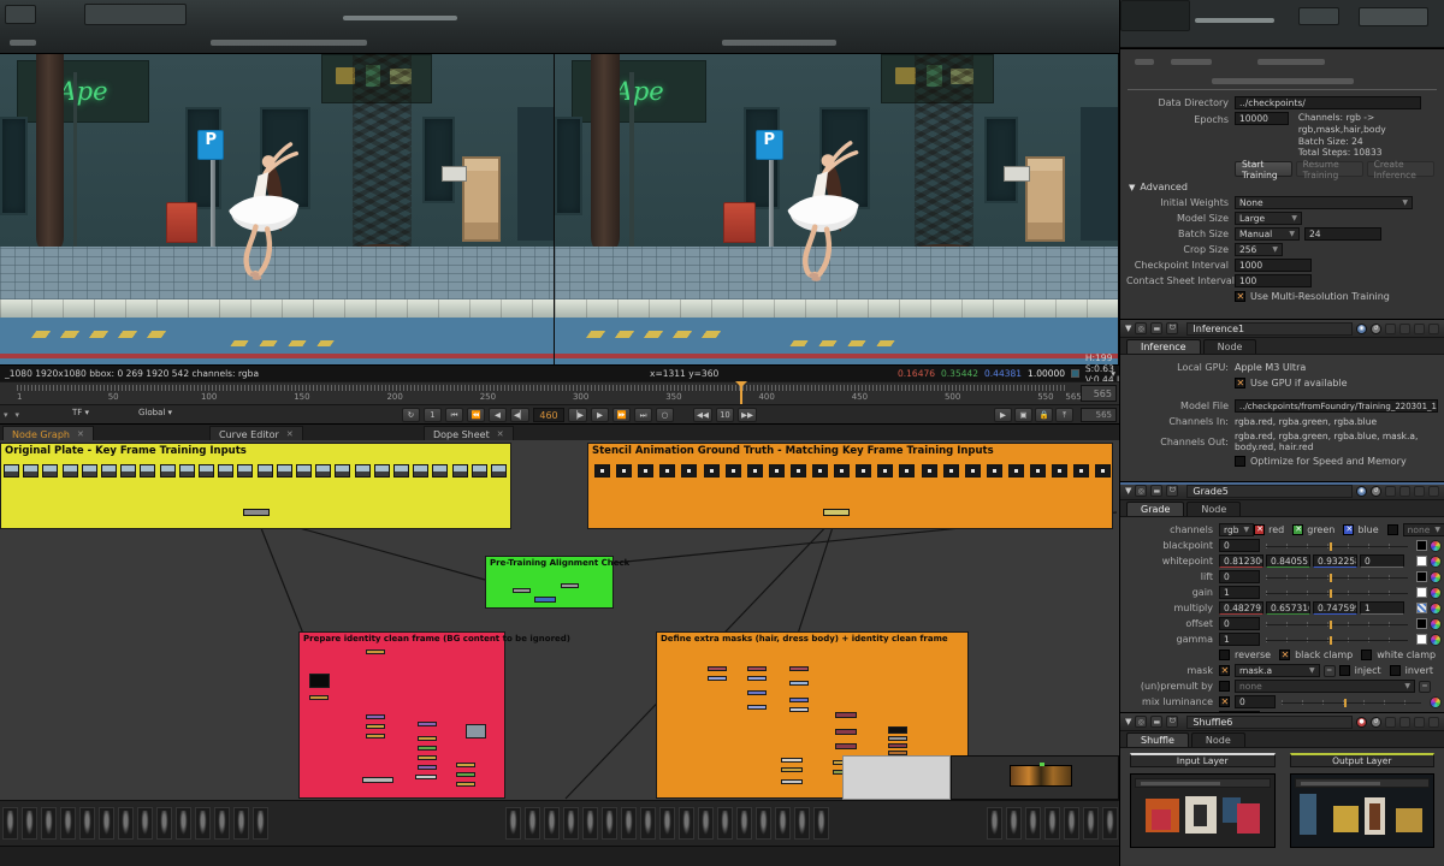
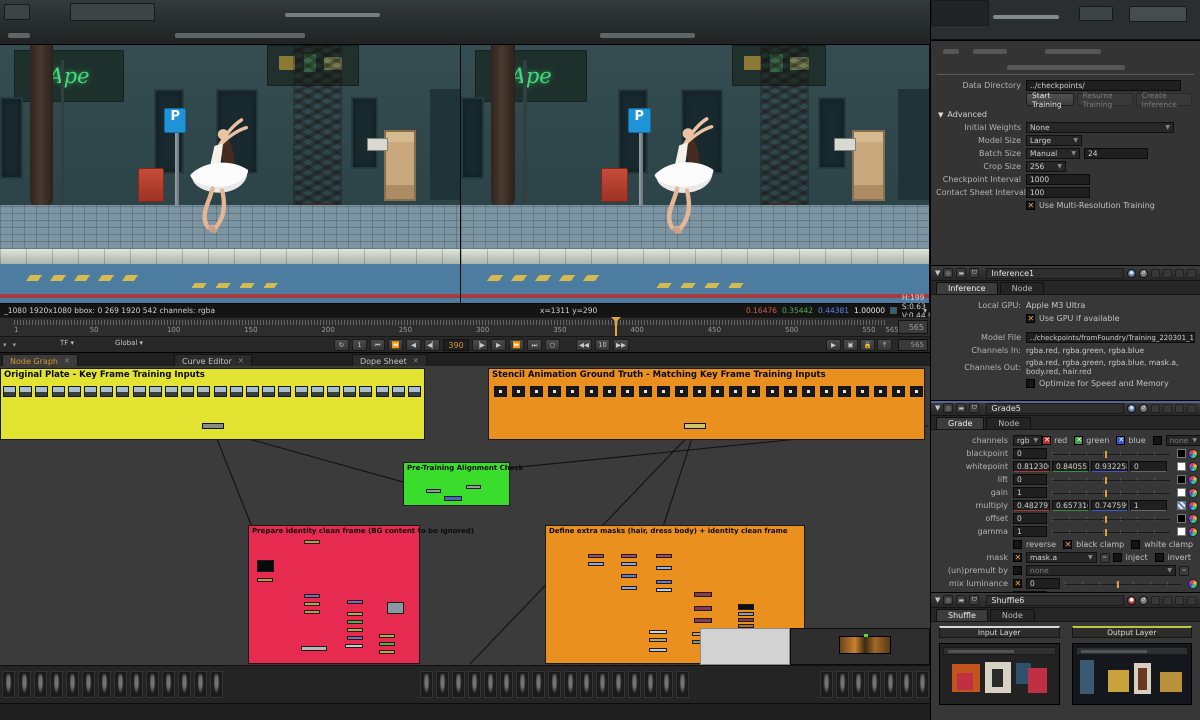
  Ape
  P
  Ape
  P
  _1080 1920x1080 bbox: 0 269 1920 542 channels: rgba
- x=1311 y=360
+ x=1311 y=290
  0.16476
  0.35442
  0.44381
  1.00000
  ▾
  565
  1
  50
  100
  150
  200
  250
  300
  350
  400
  450
  500
  550
  565
  ▾▾
  TF ▾
  Global ▾
  ↻
  1
  ⏮
  ⏪
  ◀
  ◀▏
- 460
+ 390
  ▕▶
  ▶
  ⏩
  ⏭
  ○
  ◀◀
  10
  ▶▶
  ▶
  ▣
  🔒
  ⤒
  565
  Node Graph
  ✕
  Curve Editor
  ✕
  Dope Sheet
  ✕
  Original Plate - Key Frame Training Inputs
  Stencil Animation Ground Truth - Matching Key Frame Training Inputs
  Pre-Training Alignment Check
  Prepare identity clean frame (BG content to be ignored)
  Define extra masks (hair, dress body) + identity clean frame
  Data Directory
  ../checkpoints/
- Epochs
- 10000
- Channels: rgb -> rgb,mask,hair,body
- Batch Size: 24
- Total Steps: 10833
  Start Training
  Resume Training
  Create Inference
  ▼
  Advanced
  Initial Weights
  None
  Model Size
  Large
  Batch Size
  Manual
  24
  Crop Size
  256
  Checkpoint Interval
  1000
  Contact Sheet Interval
  100
  Use Multi-Resolution Training
  ▼
  Inference1
  Inference
  Node
  Local GPU:
  Apple M3 Ultra
  Use GPU if available
  Model File
  ../checkpoints/fromFoundry/Training_220301_1
  Channels In:
  rgba.red, rgba.green, rgba.blue
  Channels Out:
  rgba.red, rgba.green, rgba.blue, mask.a, body.red, hair.red
  Optimize for Speed and Memory
  ▼
  Grade5
  Grade
  Node
  channels
  rgb
  red
  green
  blue
  none
  blackpoint
  0
  whitepoint
  0.81230
  0.84055
  0.93225
  0
  lift
  0
  gain
  1
  multiply
  0.48279
  0.65731
  0.74759
  1
  offset
  0
  gamma
  1
  reverse
  black clamp
  white clamp
  mask
  mask.a
  inject
  invert
  (un)premult by
  none
  mix luminance
  0
  ▼
  Shuffle6
  Shuffle
  Node
  Input Layer
  Output Layer
